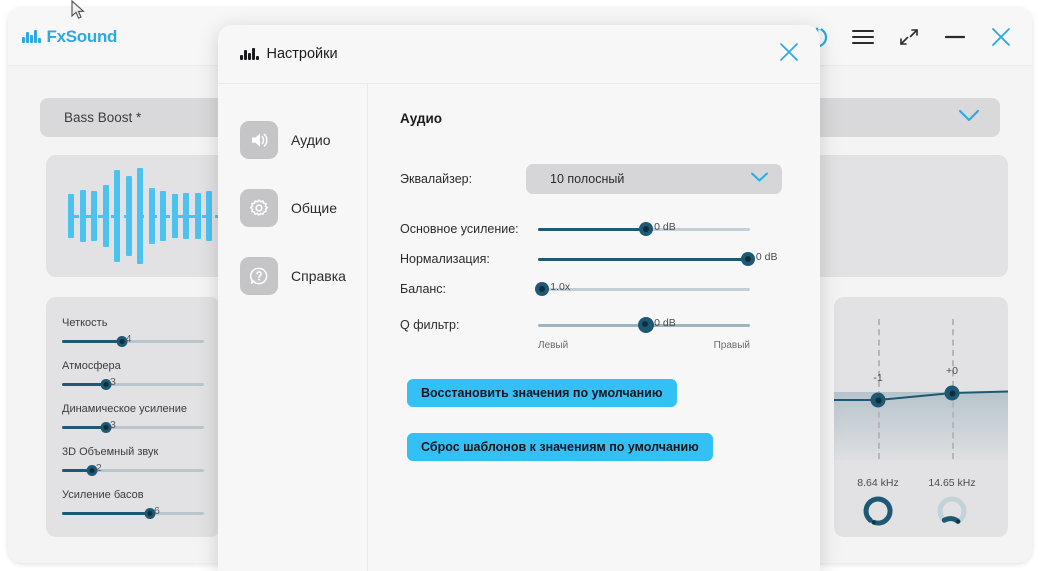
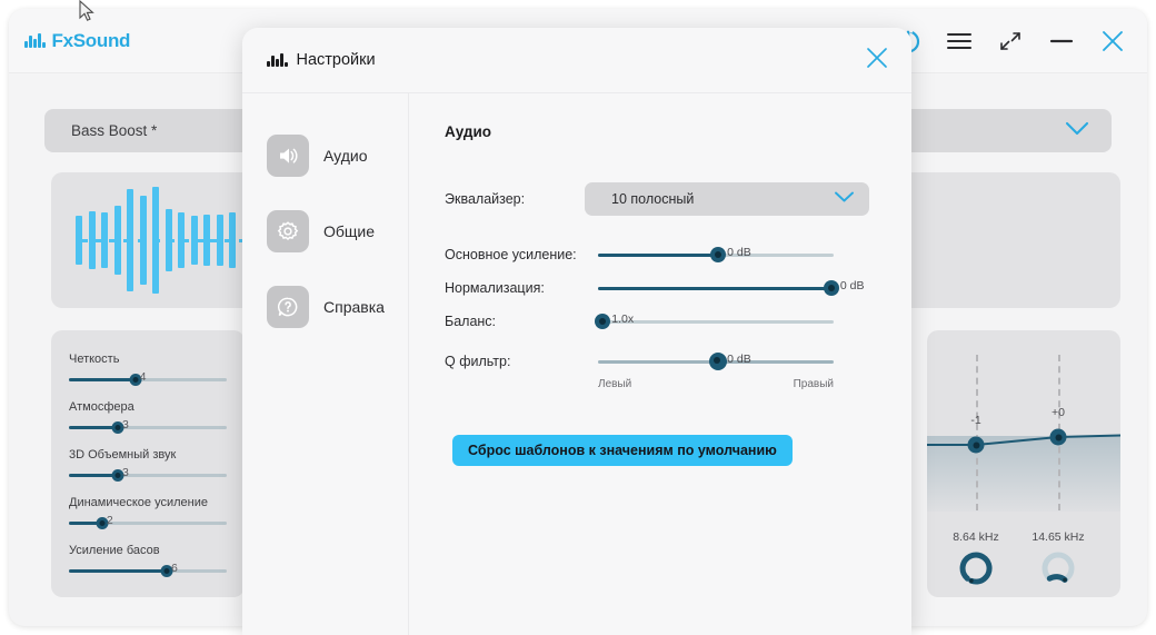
  FxSound
  Bass Boost *
  Четкость
  4
  Атмосфера
  3
- Динамическое усиление
+ 3D Объемный звук
  3
- 3D Объемный звук
+ Динамическое усиление
  2
  Усиление басов
  6
  -1
  8.64 kHz
  +0
  14.65 kHz
  Настройки
  Аудио
  Общие
  Справка
  Аудио
  Эквалайзер:
  10 полосный
  Основное усиление:
  0 dB
  Нормализация:
  0 dB
  Баланс:
  1.0x
  Q фильтр:
  0 dB
  Левый
  Правый
- Восстановить значения по умолчанию
  Сброс шаблонов к значениям по умолчанию
